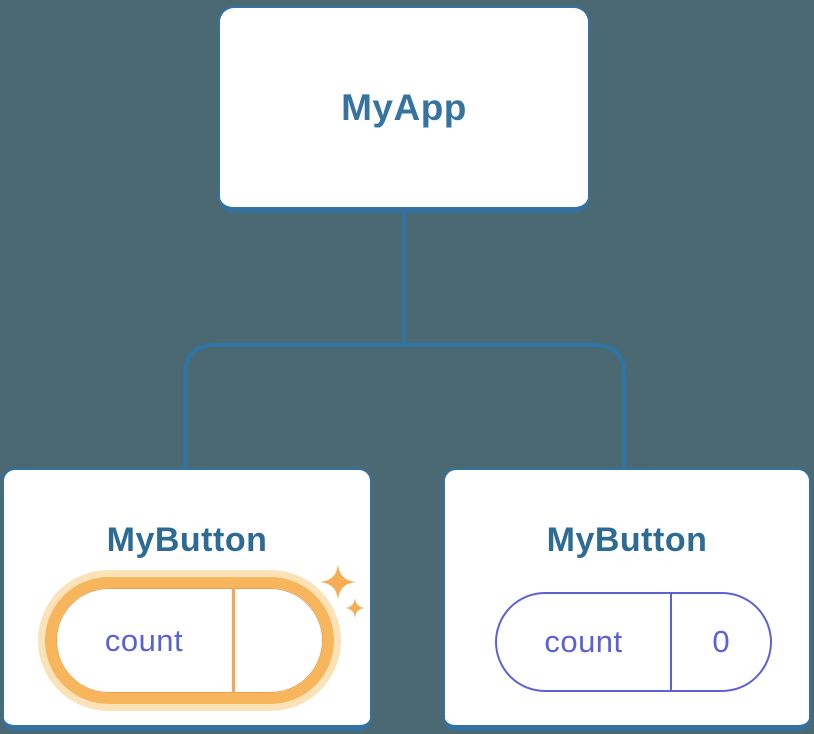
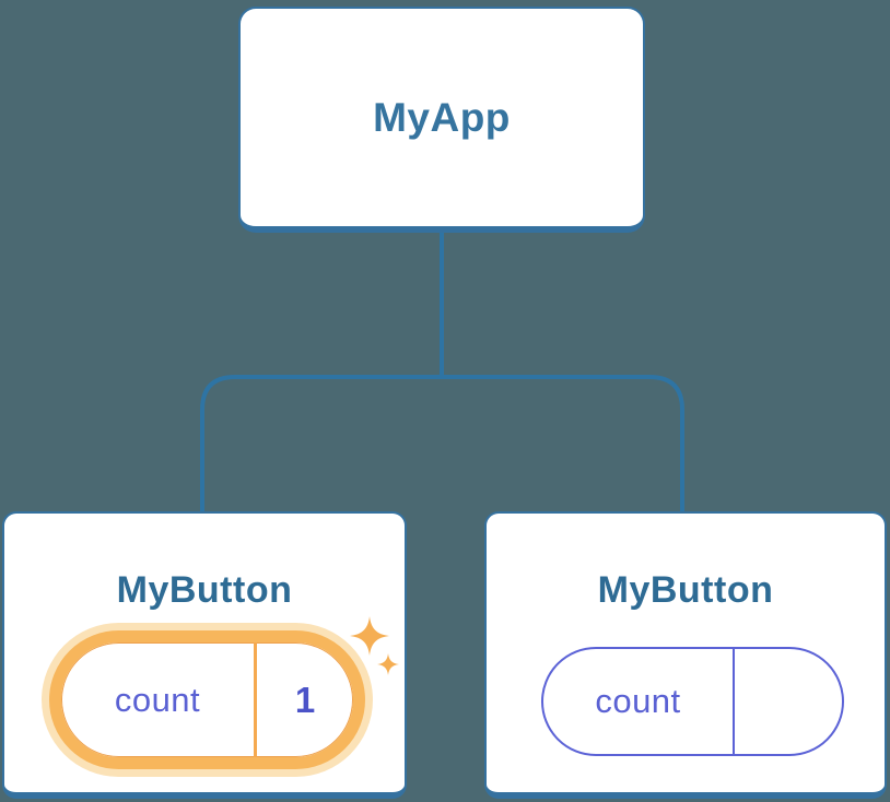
  MyApp
  MyButton
  count
+ 1
  MyButton
  count
- 0
